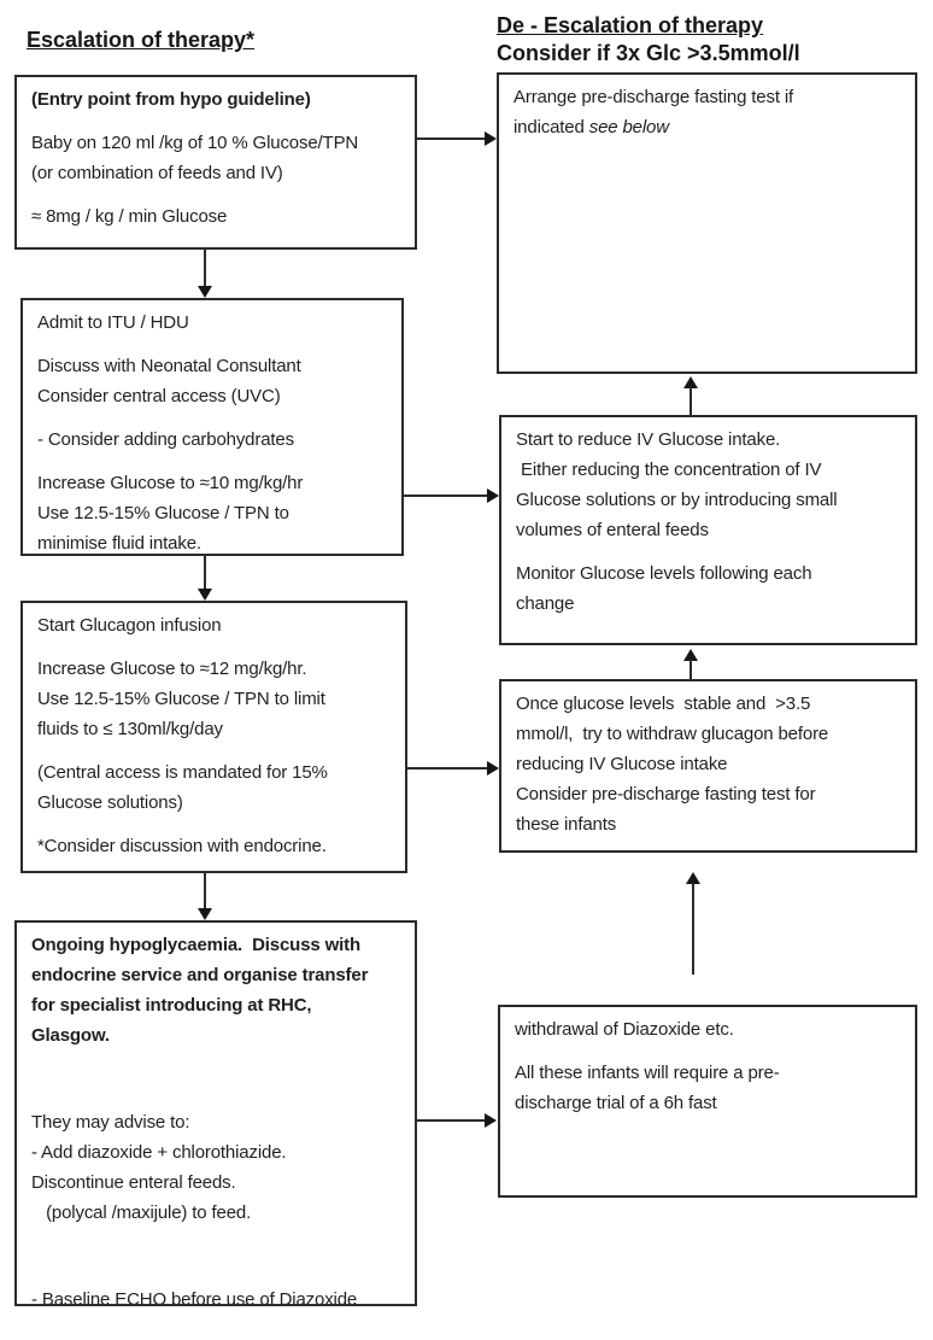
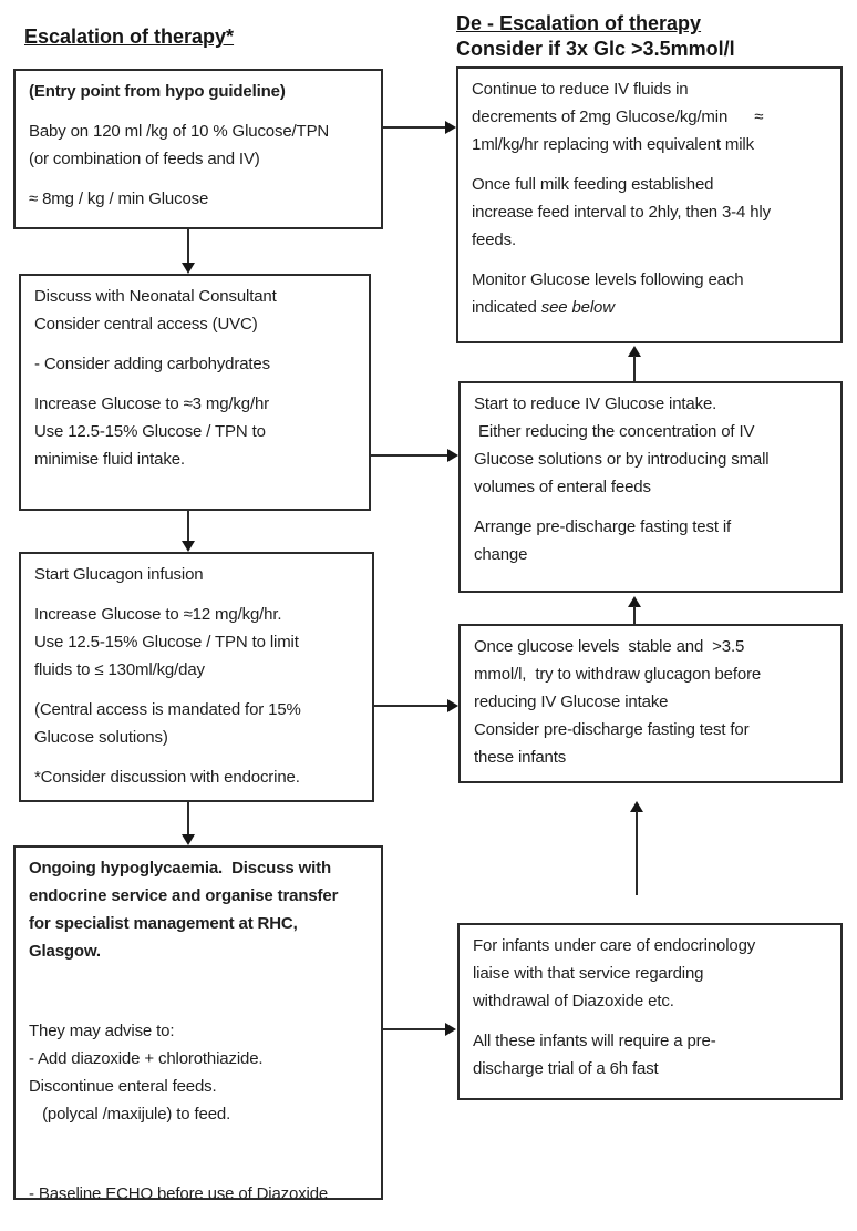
  Escalation of therapy*
  De - Escalation of therapy
  Consider if 3x Glc >3.5mmol/l
  (Entry point from hypo guideline)
  Baby on 120 ml /kg of 10 % Glucose/TPN
  (or combination of feeds and IV)
  ≈ 8mg / kg / min Glucose
- Admit to ITU / HDU
  Discuss with Neonatal Consultant
  Consider central access (UVC)
  - Consider adding carbohydrates
- Increase Glucose to ≈10 mg/kg/hr
+ Increase Glucose to ≈3 mg/kg/hr
  Use 12.5-15% Glucose / TPN to
  minimise fluid intake.
  Start Glucagon infusion
  Increase Glucose to ≈12 mg/kg/hr.
  Use 12.5-15% Glucose / TPN to limit
  fluids to ≤ 130ml/kg/day
  (Central access is mandated for 15%
  Glucose solutions)
  *Consider discussion with endocrine.
  Ongoing hypoglycaemia. Discuss with
  endocrine service and organise transfer
- for specialist introducing at RHC,
+ for specialist management at RHC,
  Glasgow.
  They may advise to:
  - Add diazoxide + chlorothiazide.
  Discontinue enteral feeds.
  (polycal /maxijule) to feed.
  - Baseline ECHO before use of Diazoxide
+ Continue to reduce IV fluids in
+ decrements of 2mg Glucose/kg/min ≈
+ 1ml/kg/hr replacing with equivalent milk
+ Once full milk feeding established
+ increase feed interval to 2hly, then 3-4 hly
+ feeds.
- Arrange pre-discharge fasting test if
+ Monitor Glucose levels following each
  indicated see below
  Start to reduce IV Glucose intake.
  Either reducing the concentration of IV
  Glucose solutions or by introducing small
  volumes of enteral feeds
- Monitor Glucose levels following each
+ Arrange pre-discharge fasting test if
  change
  Once glucose levels stable and >3.5
  mmol/l, try to withdraw glucagon before
  reducing IV Glucose intake
  Consider pre-discharge fasting test for
  these infants
+ For infants under care of endocrinology
+ liaise with that service regarding
  withdrawal of Diazoxide etc.
  All these infants will require a pre-
  discharge trial of a 6h fast
